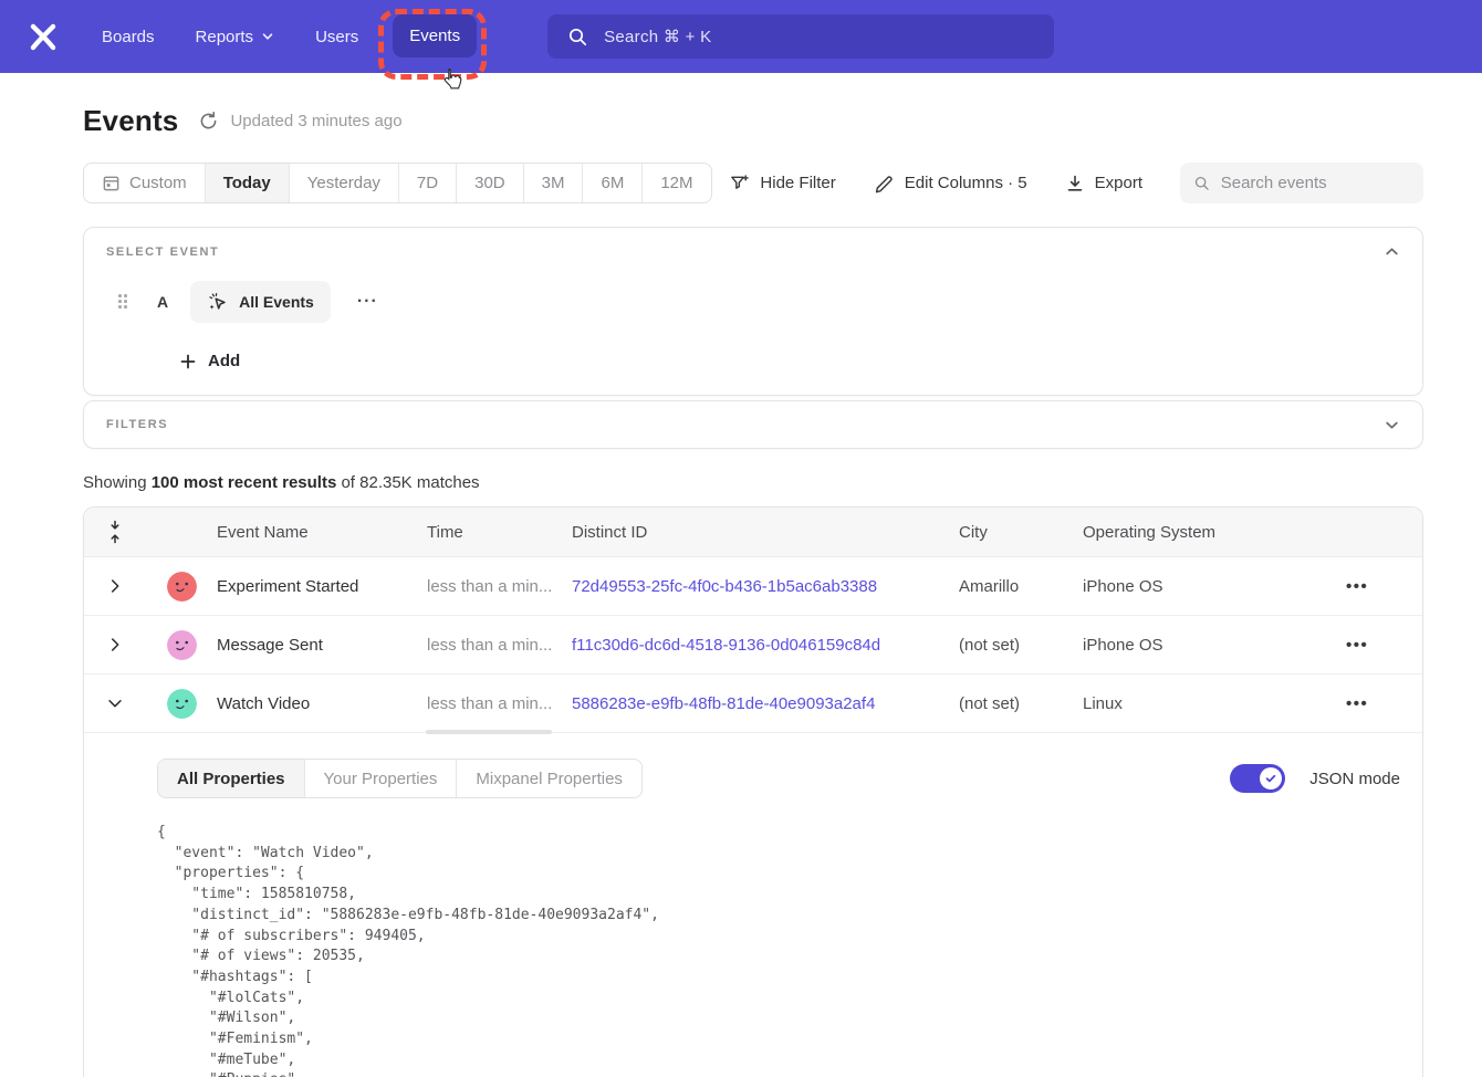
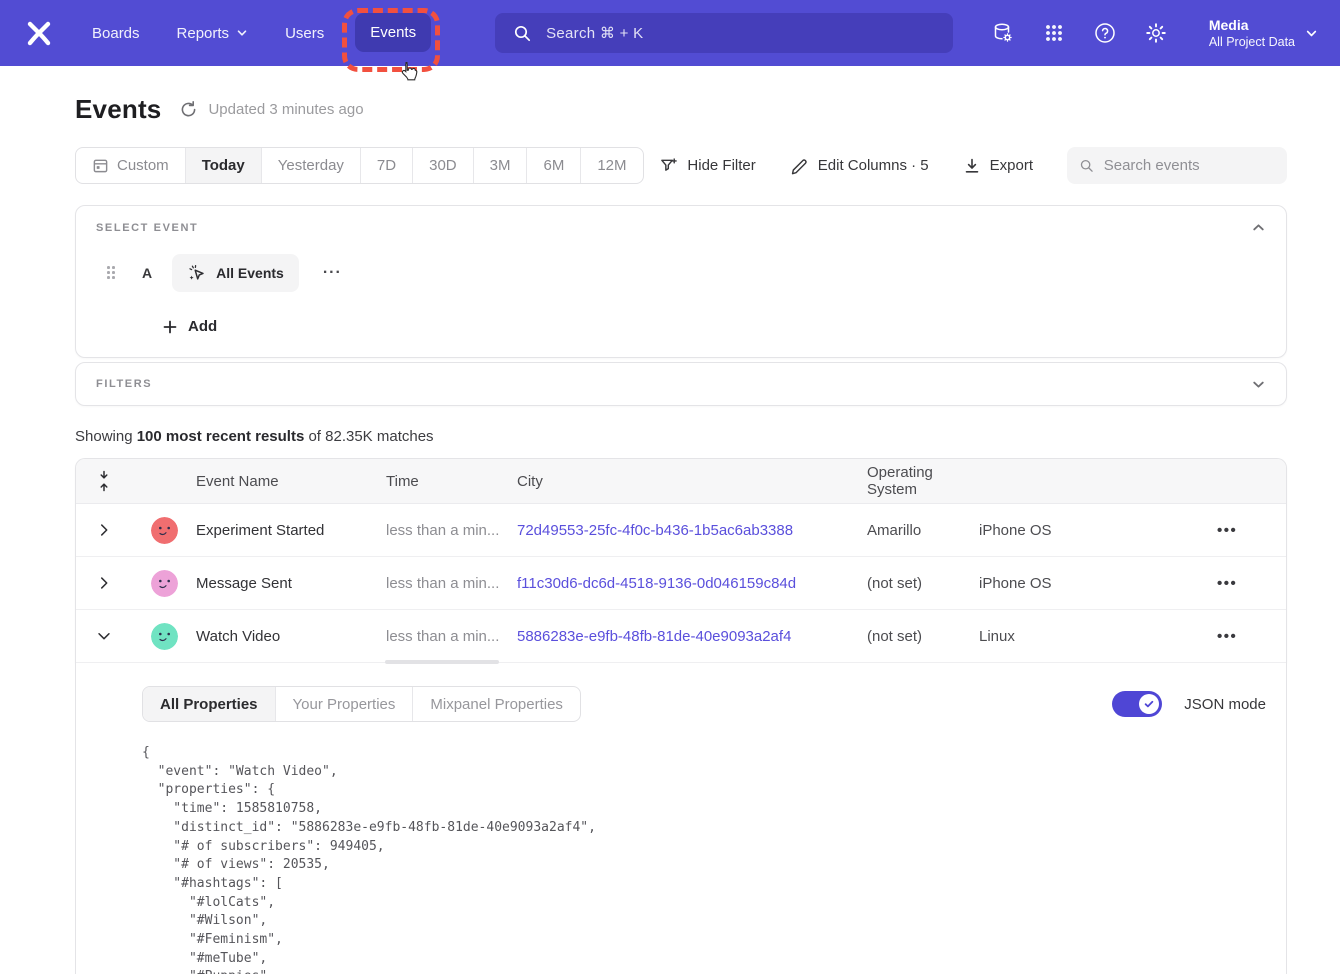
  Boards
  Reports
  Users
  Events
  Search ⌘ + K
+ Media
+ All Project Data
  Events
  Updated 3 minutes ago
  Custom
  Today
  Yesterday
  7D
  30D
  3M
  6M
  12M
  Hide Filter
  Edit Columns · 5
  Export
  Search events
  SELECT EVENT
  A
  All Events
  ···
  Add
  FILTERS
  Showing 100 most recent results of 82.35K matches
  Event Name
  Time
- Distinct ID
  City
  Operating System
  Experiment Started
  less than a min...
  72d49553-25fc-4f0c-b436-1b5ac6ab3388
  Amarillo
  iPhone OS
  •••
  Message Sent
  less than a min...
  f11c30d6-dc6d-4518-9136-0d046159c84d
  (not set)
  iPhone OS
  •••
  Watch Video
  less than a min...
  5886283e-e9fb-48fb-81de-40e9093a2af4
  (not set)
  Linux
  •••
  All Properties
  Your Properties
  Mixpanel Properties
  JSON mode
  {
  "event": "Watch Video",
  "properties": {
  "time": 1585810758,
  "distinct_id": "5886283e-e9fb-48fb-81de-40e9093a2af4",
  "# of subscribers": 949405,
  "# of views": 20535,
  "#hashtags": [
  "#lolCats",
  "#Wilson",
  "#Feminism",
  "#meTube",
